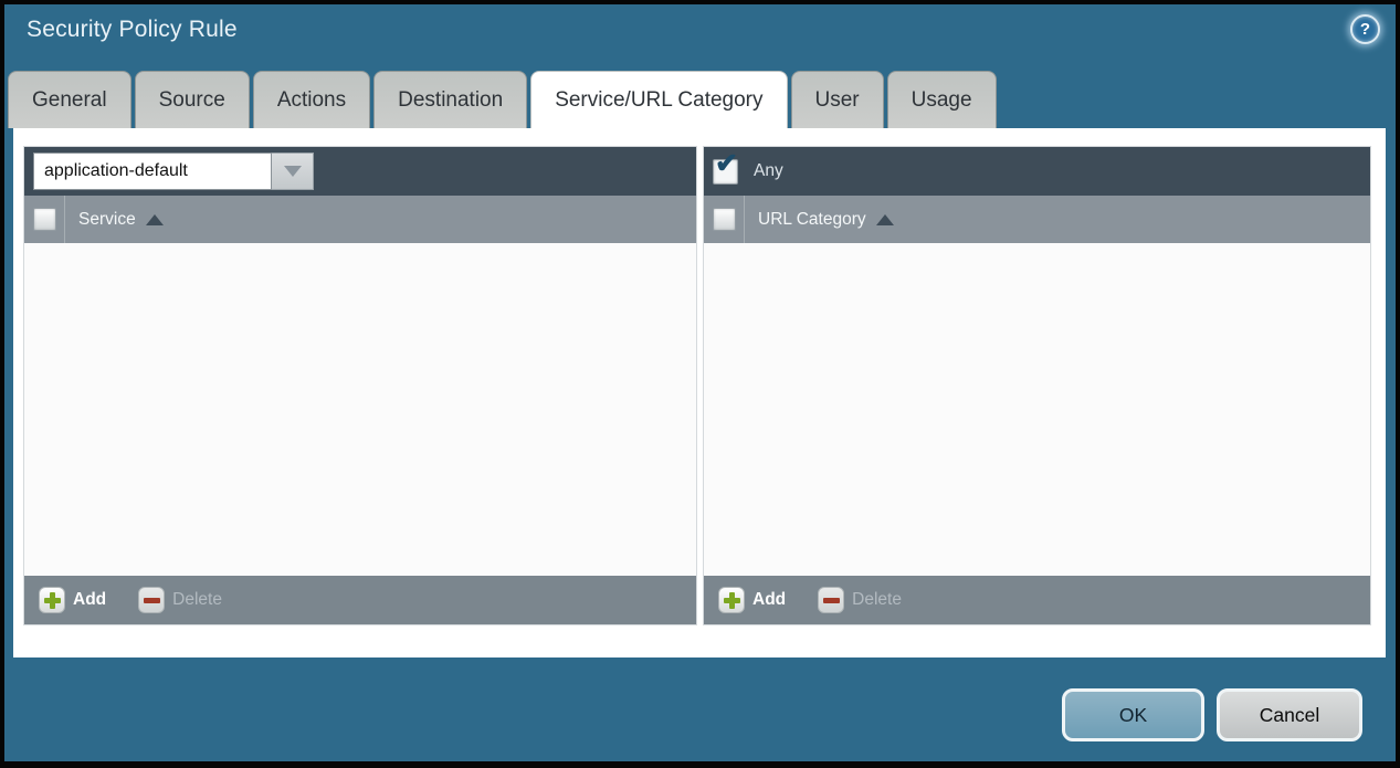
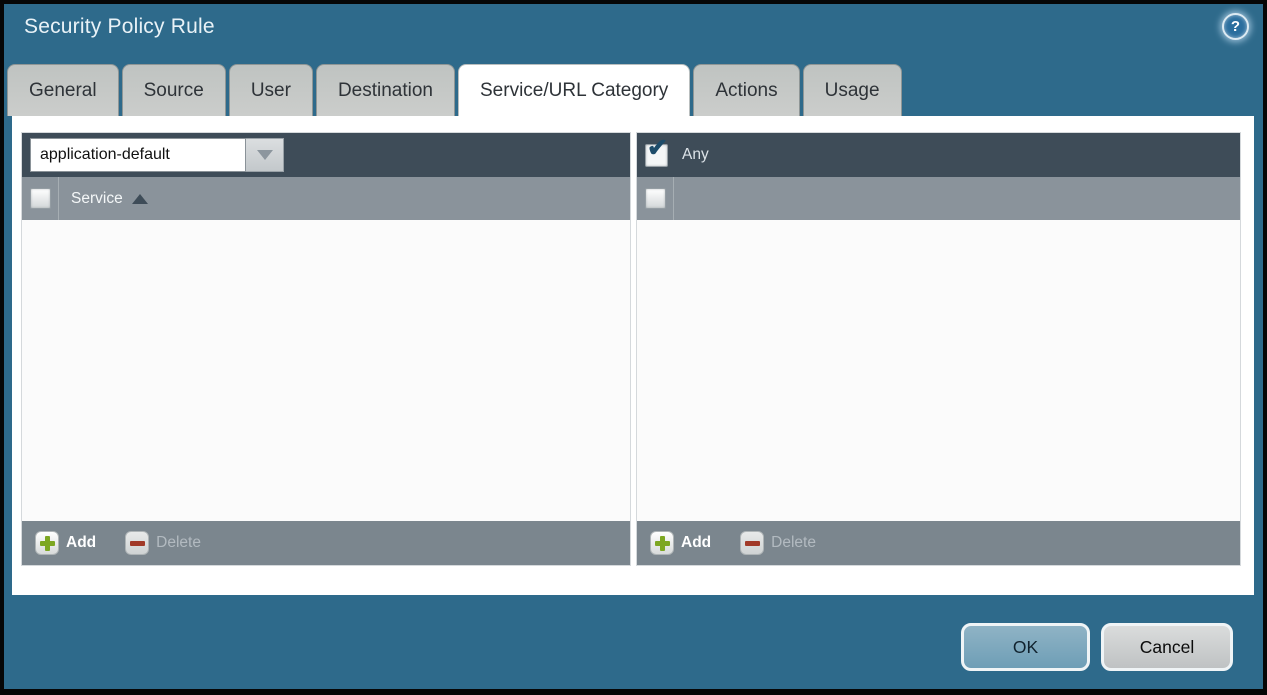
  Security Policy Rule
  ?
  General
  Source
- Actions
+ User
  Destination
  Service/URL Category
- User
+ Actions
  Usage
  application-default
  Service
  Add
  Delete
  ✔
  Any
- URL Category
  Add
  Delete
  OK
  Cancel
